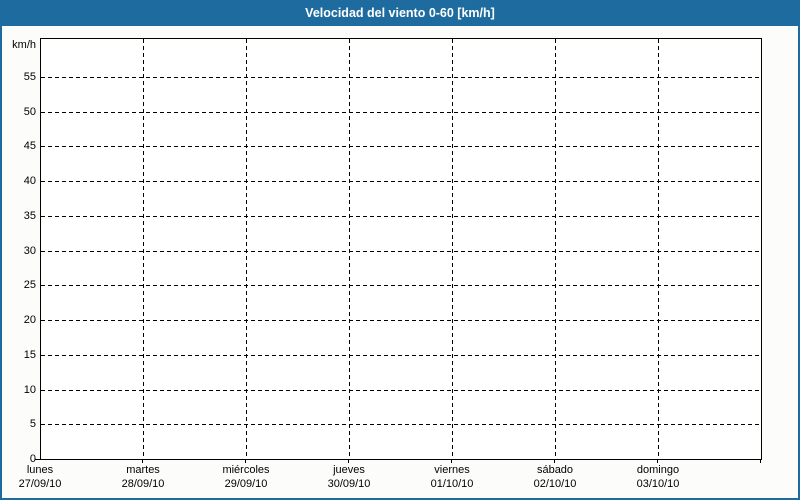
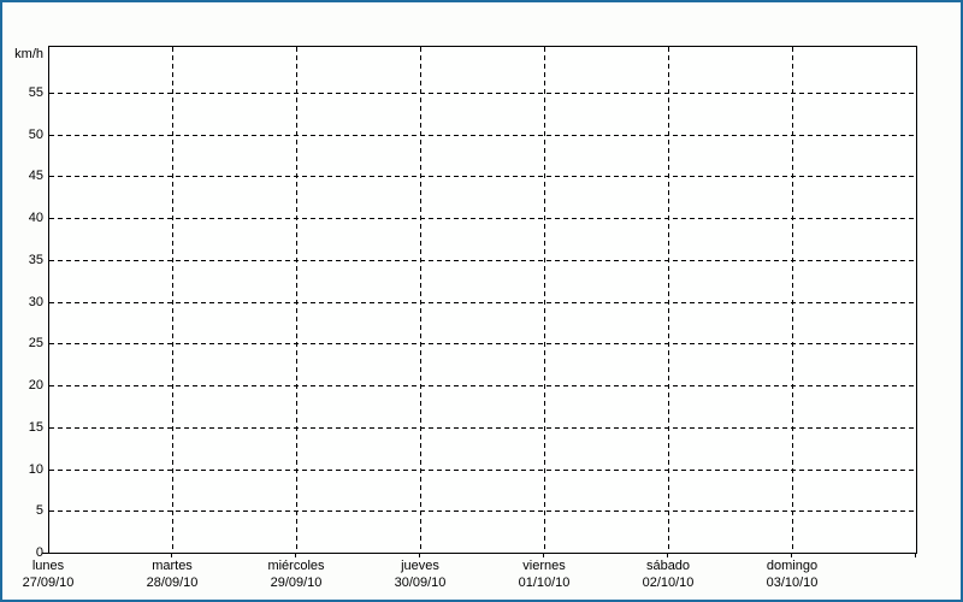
- Velocidad del viento 0-60 [km/h]
  km/h
  0
  5
  10
  15
  20
  25
  30
  35
  40
  45
  50
  55
  lunes
  27/09/10
  martes
  28/09/10
  miércoles
  29/09/10
  jueves
  30/09/10
  viernes
  01/10/10
  sábado
  02/10/10
  domingo
  03/10/10
